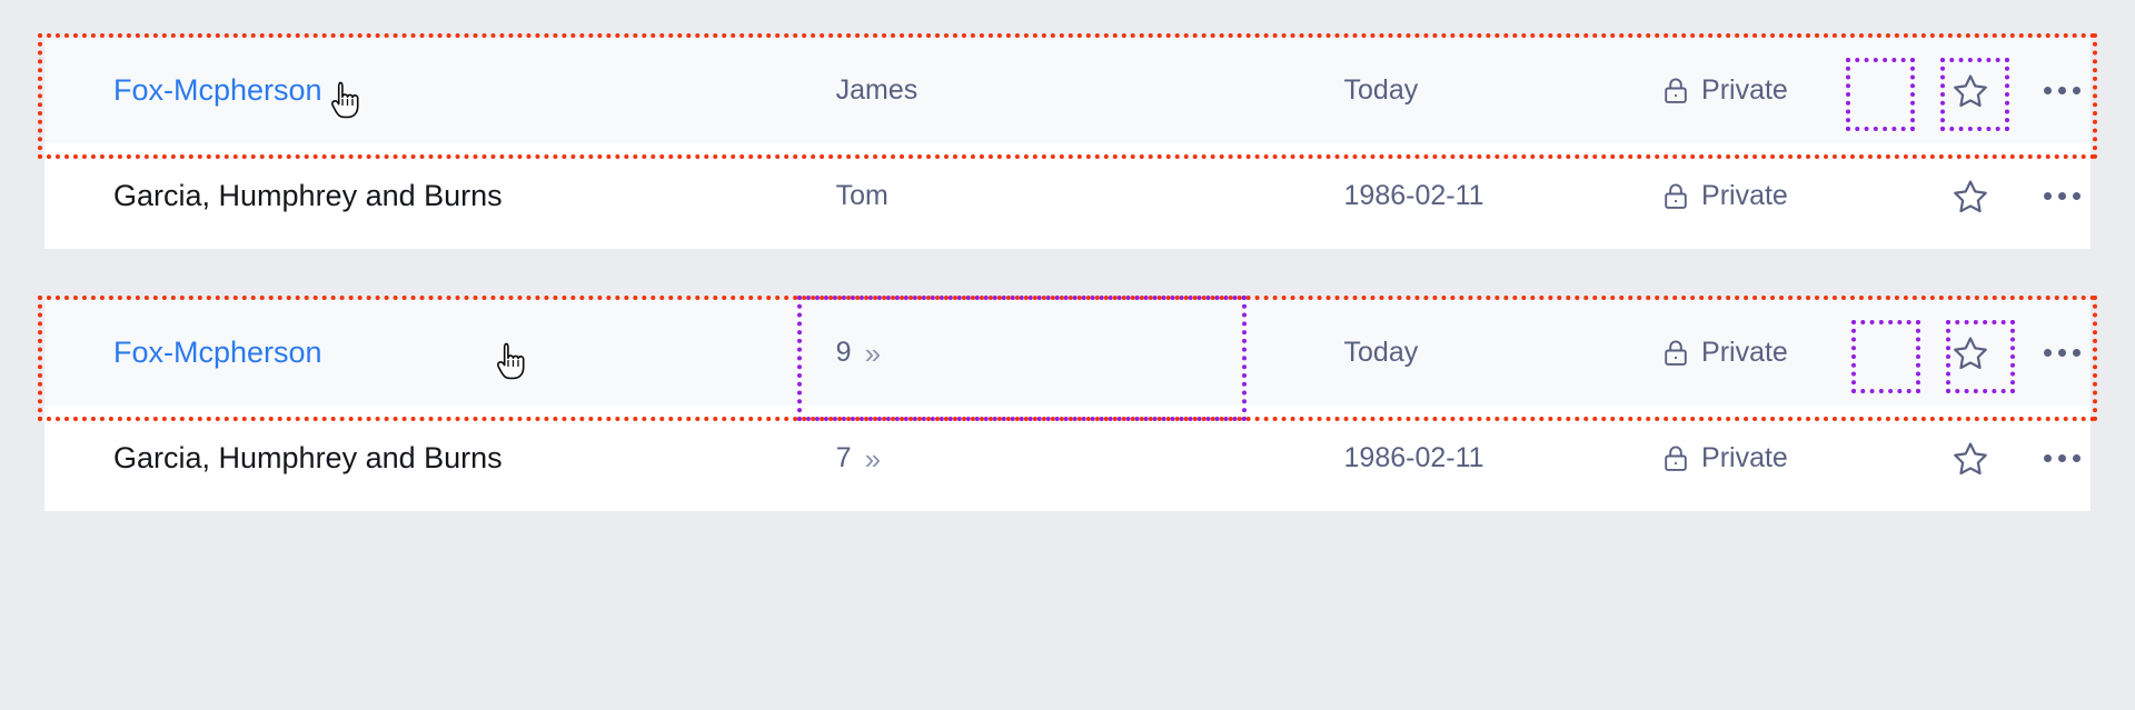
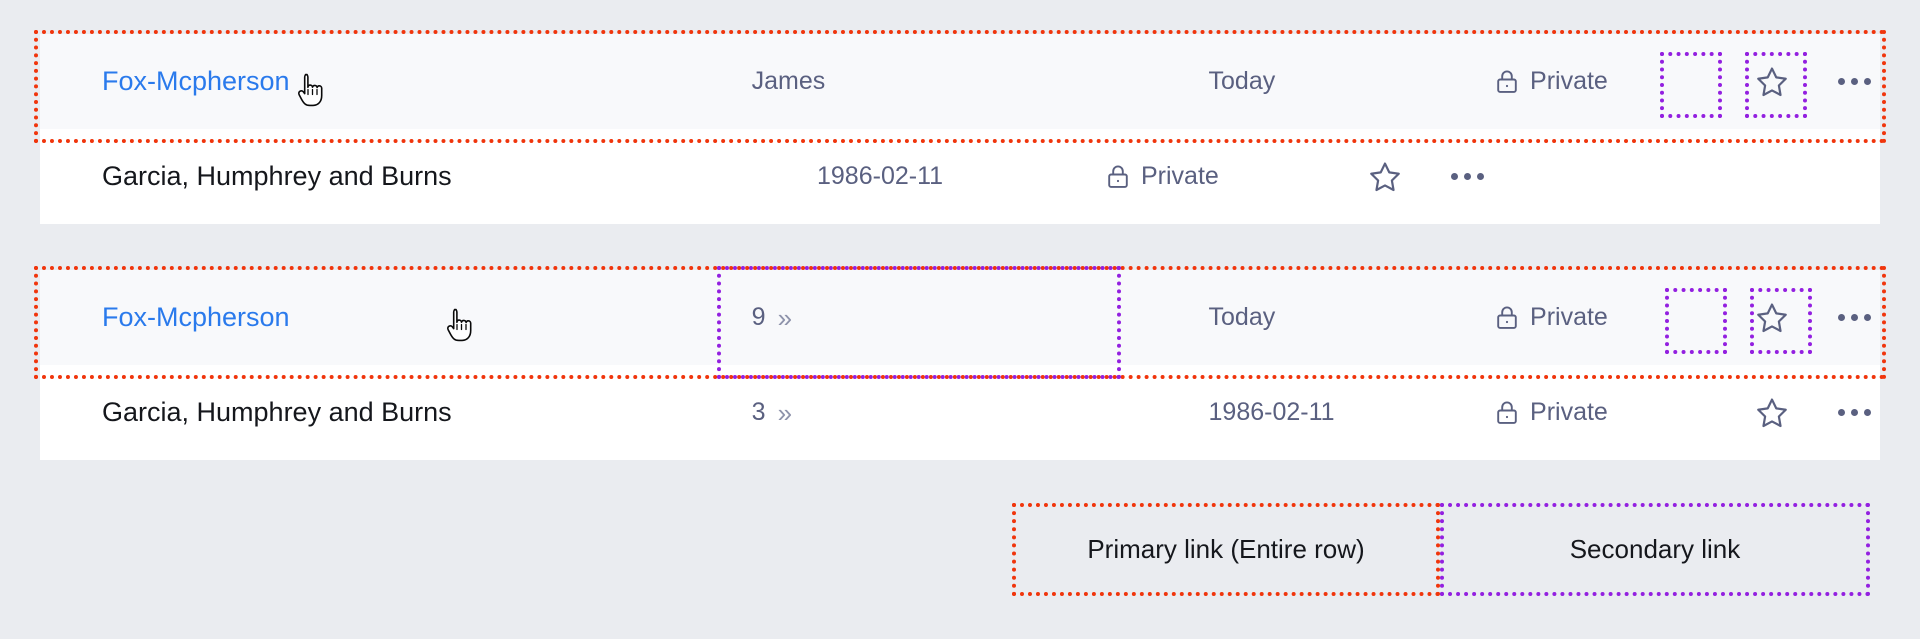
  Fox-Mcpherson
  James
  Today
  Private
  Garcia, Humphrey and Burns
- Tom
  1986-02-11
  Private
  Fox-Mcpherson
  9
  »
  Today
  Private
  Garcia, Humphrey and Burns
- 7
+ 3
  »
  1986-02-11
  Private
+ Primary link (Entire row)
+ Secondary link
